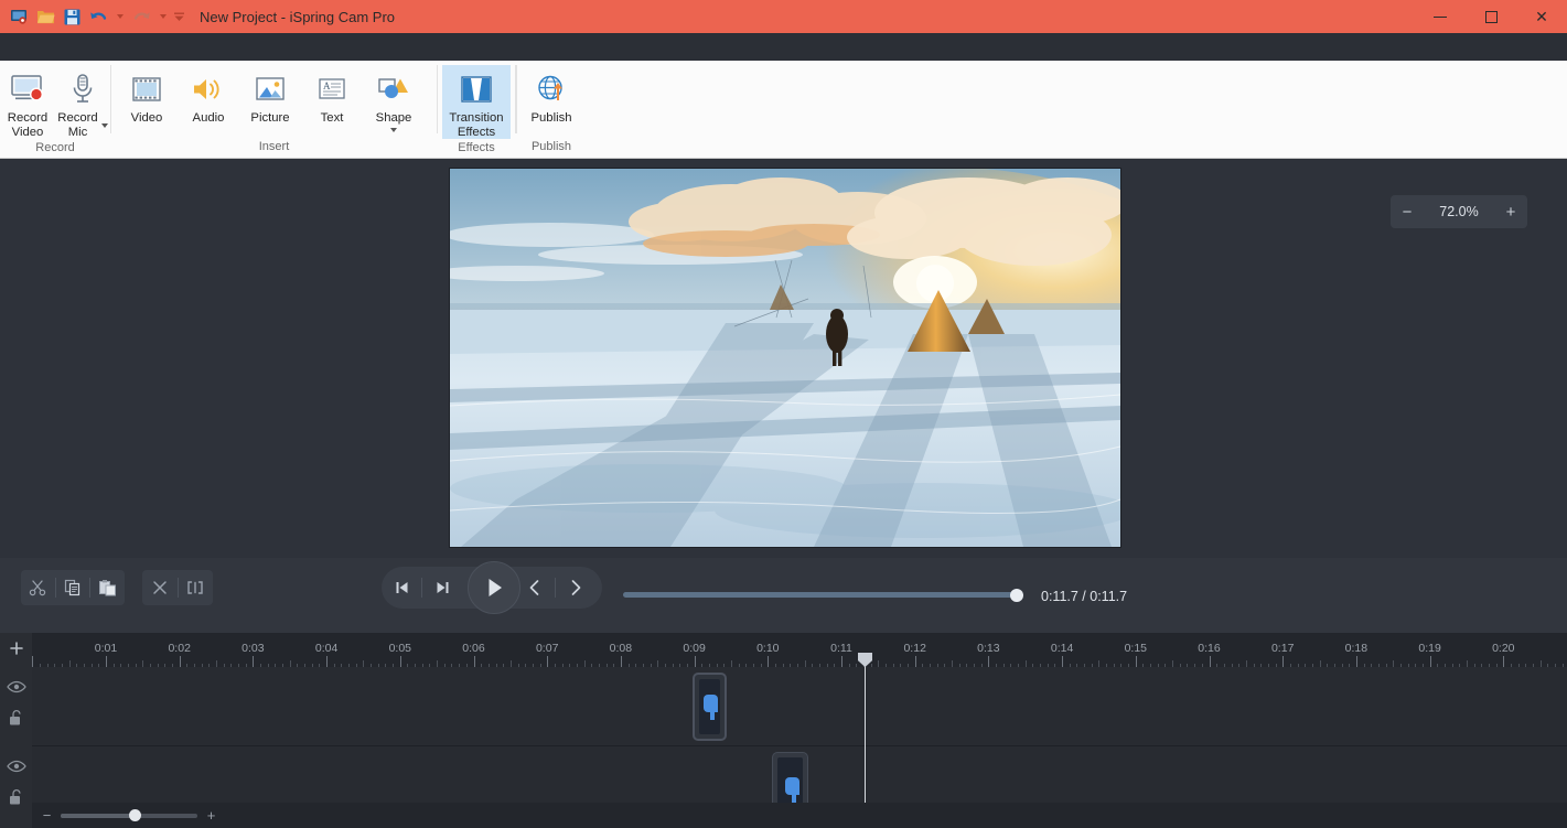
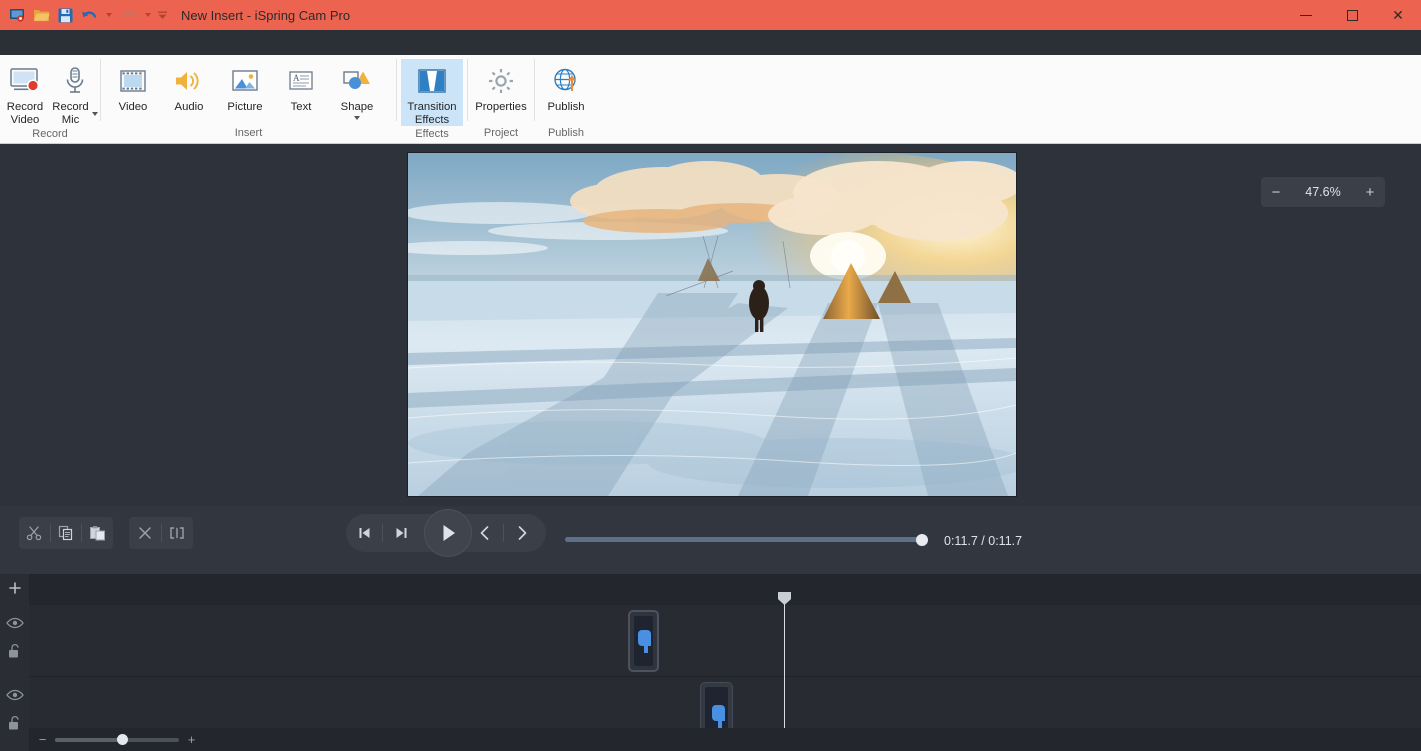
- New Project - iSpring Cam Pro
+ New Insert - iSpring Cam Pro
  ✕
  Record Video
  Record Mic
  Record
  Video
  Audio
  Picture
  A
  Text
  Shape
  Insert
  Transition Effects
  Effects
+ Properties
+ Project
  Publish
  Publish
  −
- 72.0%
+ 47.6%
  +
  0:11.7 / 0:11.7
- 0:01
- 0:02
- 0:03
- 0:04
- 0:05
- 0:06
- 0:07
- 0:08
- 0:09
- 0:10
- 0:11
- 0:12
- 0:13
- 0:14
- 0:15
- 0:16
- 0:17
- 0:18
- 0:19
- 0:20
  −
  +
